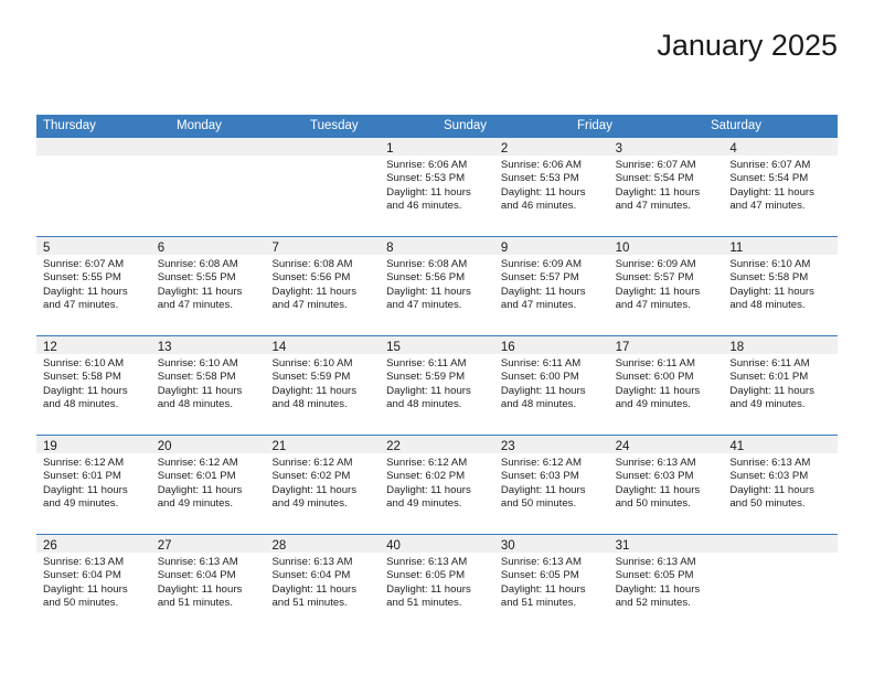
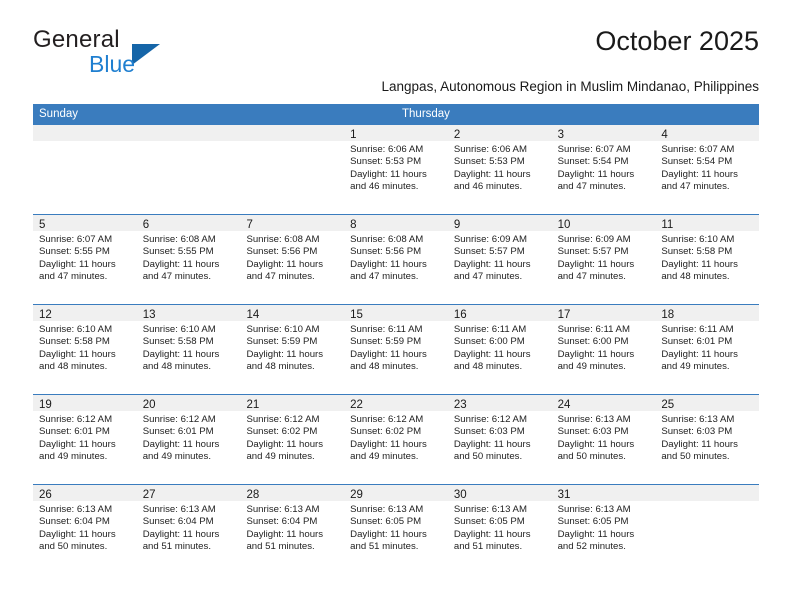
+ General
+ Blue
- January 2025
+ October 2025
+ Langpas, Autonomous Region in Muslim Mindanao, Philippines
- Thursday
+ Sunday
- Monday
- Tuesday
- Sunday
+ Thursday
- Friday
- Saturday
  1
  Sunrise: 6:06 AM
  Sunset: 5:53 PM
  Daylight: 11 hours
  and 46 minutes.
  2
  Sunrise: 6:06 AM
  Sunset: 5:53 PM
  Daylight: 11 hours
  and 46 minutes.
  3
  Sunrise: 6:07 AM
  Sunset: 5:54 PM
  Daylight: 11 hours
  and 47 minutes.
  4
  Sunrise: 6:07 AM
  Sunset: 5:54 PM
  Daylight: 11 hours
  and 47 minutes.
  5
  Sunrise: 6:07 AM
  Sunset: 5:55 PM
  Daylight: 11 hours
  and 47 minutes.
  6
  Sunrise: 6:08 AM
  Sunset: 5:55 PM
  Daylight: 11 hours
  and 47 minutes.
  7
  Sunrise: 6:08 AM
  Sunset: 5:56 PM
  Daylight: 11 hours
  and 47 minutes.
  8
  Sunrise: 6:08 AM
  Sunset: 5:56 PM
  Daylight: 11 hours
  and 47 minutes.
  9
  Sunrise: 6:09 AM
  Sunset: 5:57 PM
  Daylight: 11 hours
  and 47 minutes.
  10
  Sunrise: 6:09 AM
  Sunset: 5:57 PM
  Daylight: 11 hours
  and 47 minutes.
  11
  Sunrise: 6:10 AM
  Sunset: 5:58 PM
  Daylight: 11 hours
  and 48 minutes.
  12
  Sunrise: 6:10 AM
  Sunset: 5:58 PM
  Daylight: 11 hours
  and 48 minutes.
  13
  Sunrise: 6:10 AM
  Sunset: 5:58 PM
  Daylight: 11 hours
  and 48 minutes.
  14
  Sunrise: 6:10 AM
  Sunset: 5:59 PM
  Daylight: 11 hours
  and 48 minutes.
  15
  Sunrise: 6:11 AM
  Sunset: 5:59 PM
  Daylight: 11 hours
  and 48 minutes.
  16
  Sunrise: 6:11 AM
  Sunset: 6:00 PM
  Daylight: 11 hours
  and 48 minutes.
  17
  Sunrise: 6:11 AM
  Sunset: 6:00 PM
  Daylight: 11 hours
  and 49 minutes.
  18
  Sunrise: 6:11 AM
  Sunset: 6:01 PM
  Daylight: 11 hours
  and 49 minutes.
  19
  Sunrise: 6:12 AM
  Sunset: 6:01 PM
  Daylight: 11 hours
  and 49 minutes.
  20
  Sunrise: 6:12 AM
  Sunset: 6:01 PM
  Daylight: 11 hours
  and 49 minutes.
  21
  Sunrise: 6:12 AM
  Sunset: 6:02 PM
  Daylight: 11 hours
  and 49 minutes.
  22
  Sunrise: 6:12 AM
  Sunset: 6:02 PM
  Daylight: 11 hours
  and 49 minutes.
  23
  Sunrise: 6:12 AM
  Sunset: 6:03 PM
  Daylight: 11 hours
  and 50 minutes.
  24
  Sunrise: 6:13 AM
  Sunset: 6:03 PM
  Daylight: 11 hours
  and 50 minutes.
- 41
+ 25
  Sunrise: 6:13 AM
  Sunset: 6:03 PM
  Daylight: 11 hours
  and 50 minutes.
  26
  Sunrise: 6:13 AM
  Sunset: 6:04 PM
  Daylight: 11 hours
  and 50 minutes.
  27
  Sunrise: 6:13 AM
  Sunset: 6:04 PM
  Daylight: 11 hours
  and 51 minutes.
  28
  Sunrise: 6:13 AM
  Sunset: 6:04 PM
  Daylight: 11 hours
  and 51 minutes.
- 40
+ 29
  Sunrise: 6:13 AM
  Sunset: 6:05 PM
  Daylight: 11 hours
  and 51 minutes.
  30
  Sunrise: 6:13 AM
  Sunset: 6:05 PM
  Daylight: 11 hours
  and 51 minutes.
  31
  Sunrise: 6:13 AM
  Sunset: 6:05 PM
  Daylight: 11 hours
  and 52 minutes.
